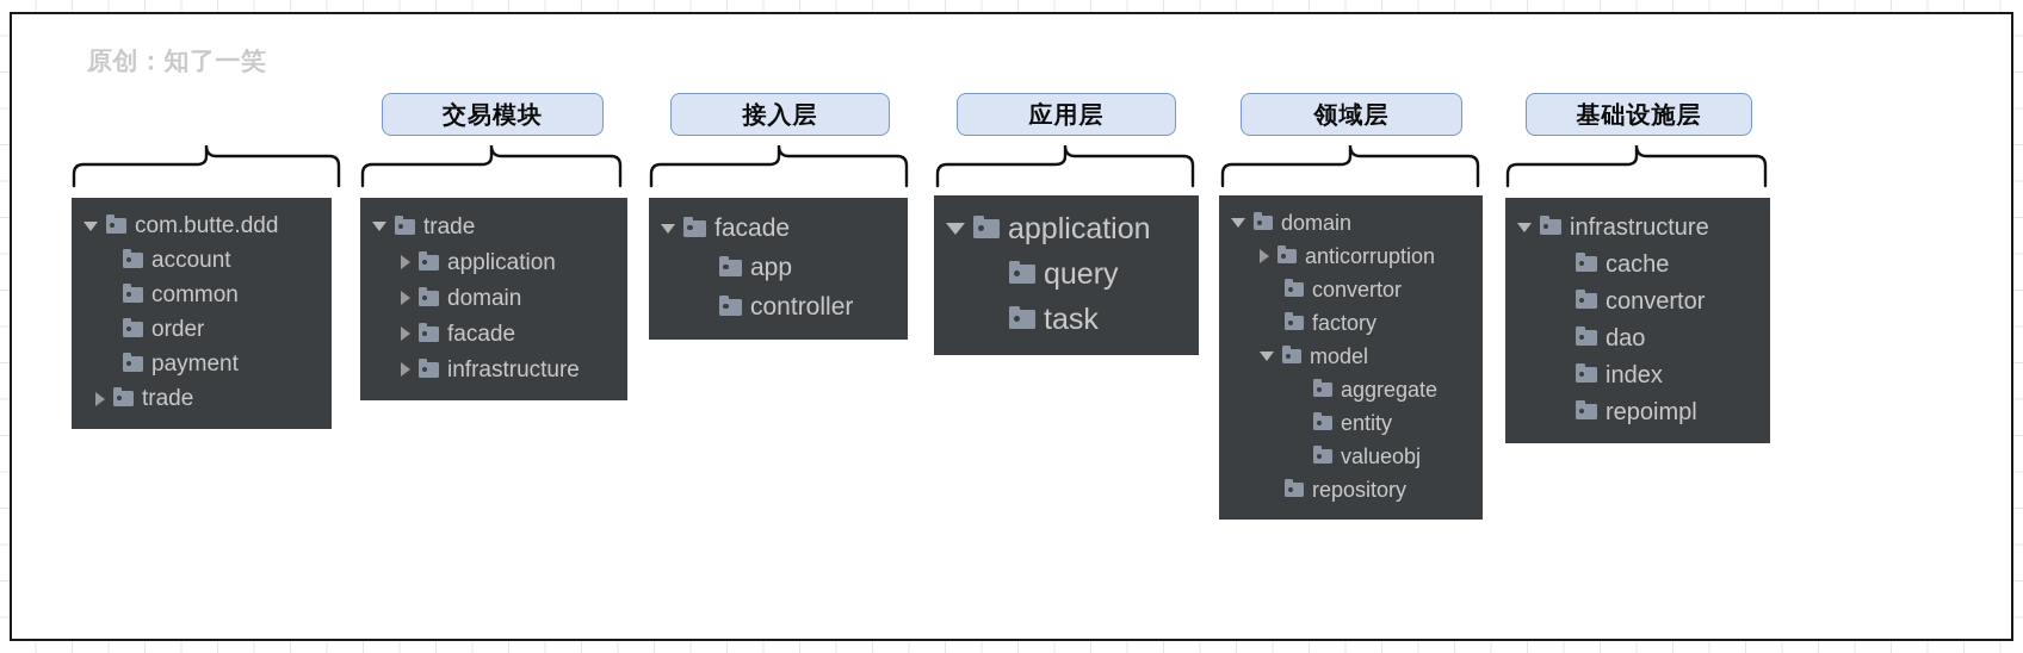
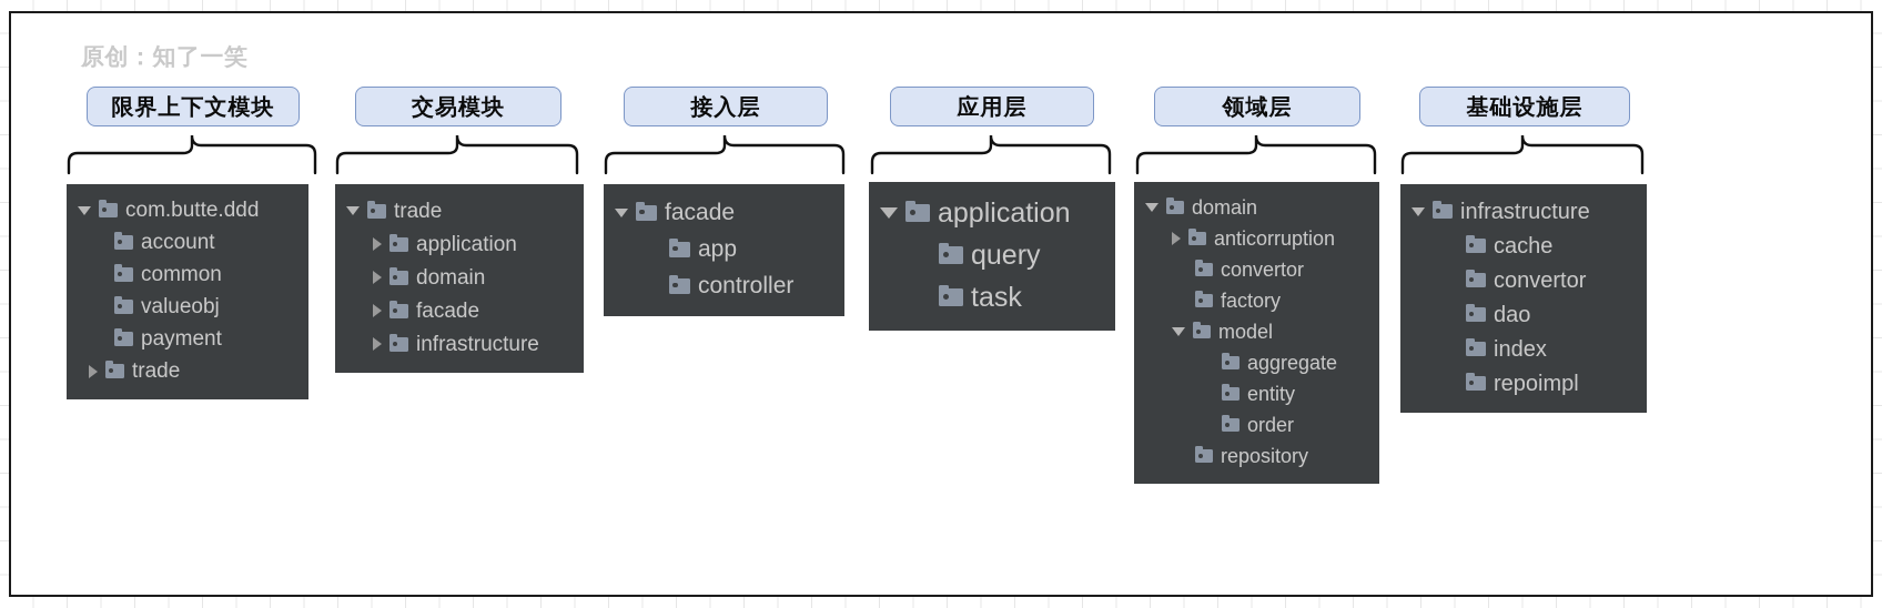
  原创：知了一笑
+ 限界上下文模块
  com.butte.ddd
  account
  common
- order
+ valueobj
  payment
  trade
  交易模块
  trade
  application
  domain
  facade
  infrastructure
  接入层
  facade
  app
  controller
  应用层
  application
  query
  task
  领域层
  domain
  anticorruption
  convertor
  factory
  model
  aggregate
  entity
- valueobj
+ order
  repository
  基础设施层
  infrastructure
  cache
  convertor
  dao
  index
  repoimpl
